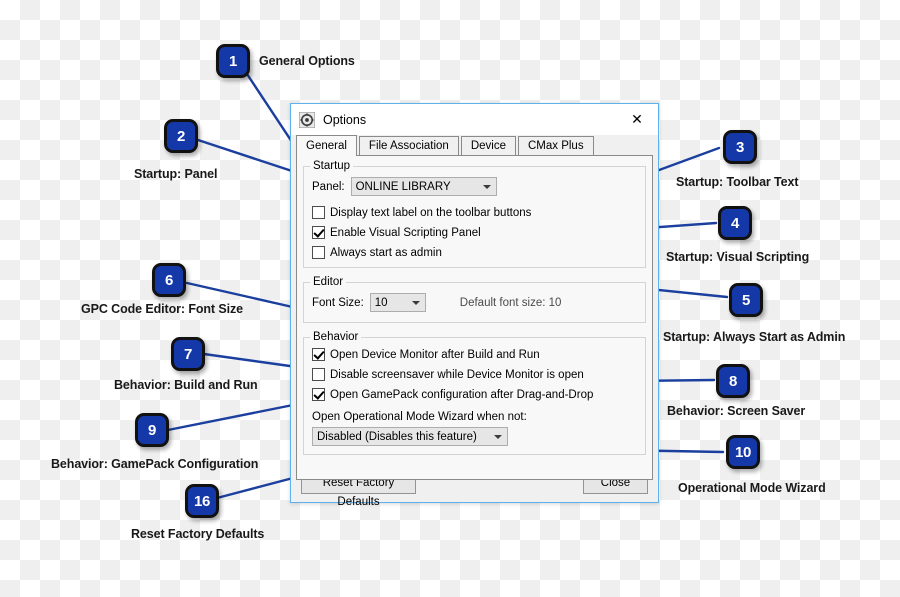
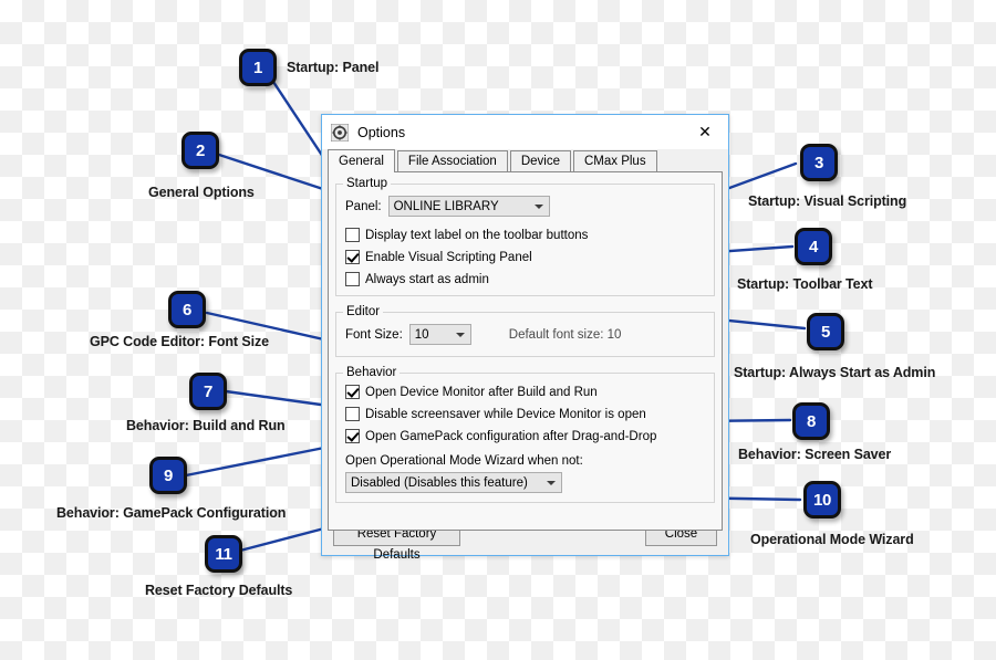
  1
- General Options
+ Startup: Panel
  2
- Startup: Panel
+ General Options
  3
- Startup: Toolbar Text
+ Startup: Visual Scripting
  4
- Startup: Visual Scripting
+ Startup: Toolbar Text
  5
  Startup: Always Start as Admin
  6
  GPC Code Editor: Font Size
  7
  Behavior: Build and Run
  8
  Behavior: Screen Saver
  9
  Behavior: GamePack Configuration
  10
  Operational Mode Wizard
- 16
+ 11
  Reset Factory Defaults
  Options
  ✕
  General
  File Association
  Device
  CMax Plus
  Startup
  Panel:
  ONLINE LIBRARY
  Display text label on the toolbar buttons
  Enable Visual Scripting Panel
  Always start as admin
  Editor
  Font Size:
  10
  Default font size: 10
  Behavior
  Open Device Monitor after Build and Run
  Disable screensaver while Device Monitor is open
  Open GamePack configuration after Drag-and-Drop
  Open Operational Mode Wizard when not:
  Disabled (Disables this feature)
  Reset Factory Defaults
  Close
